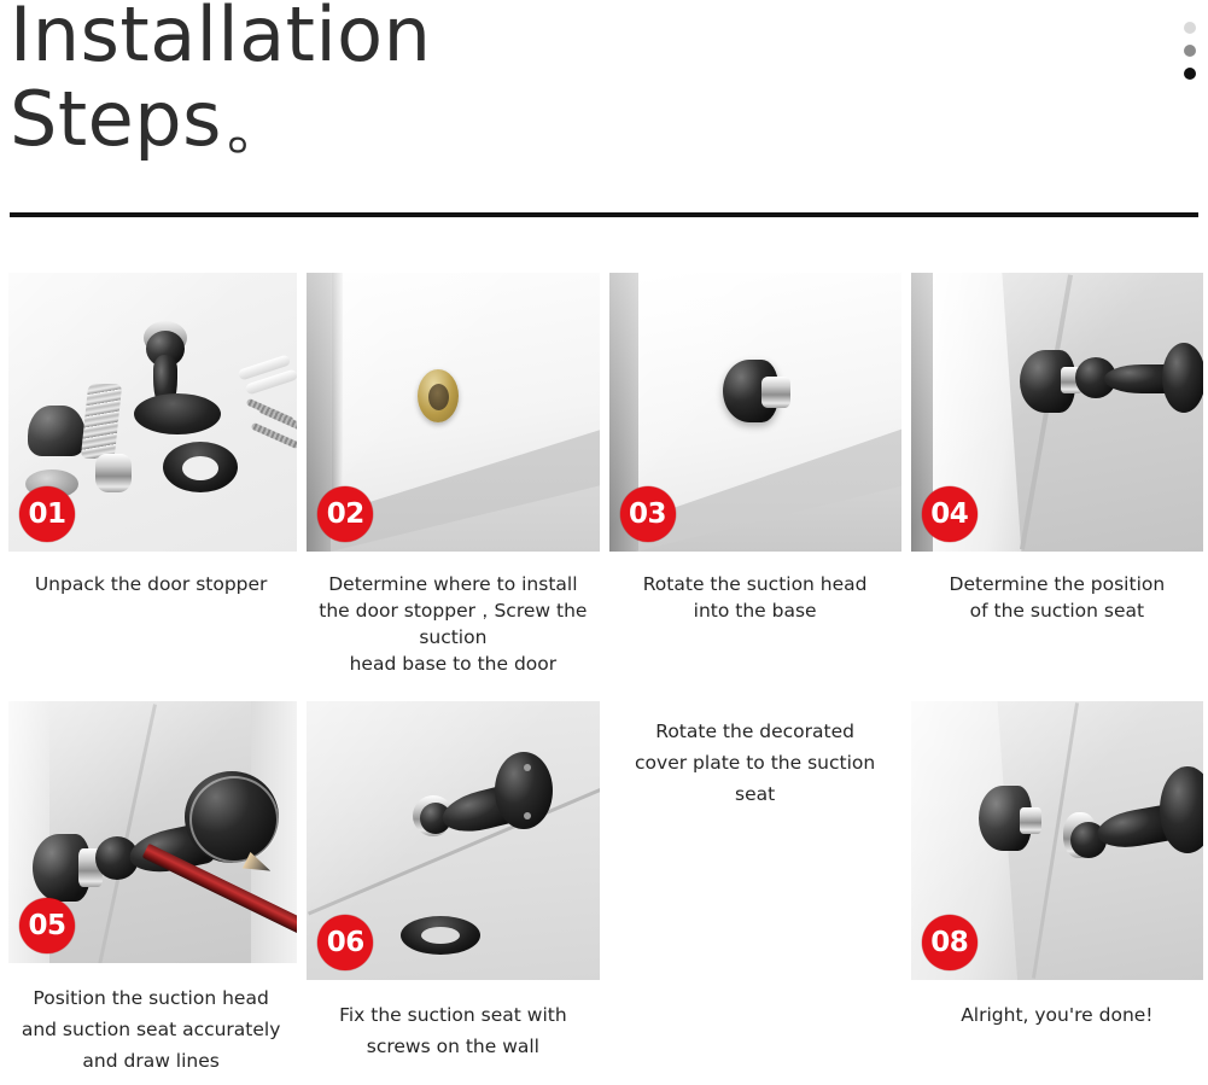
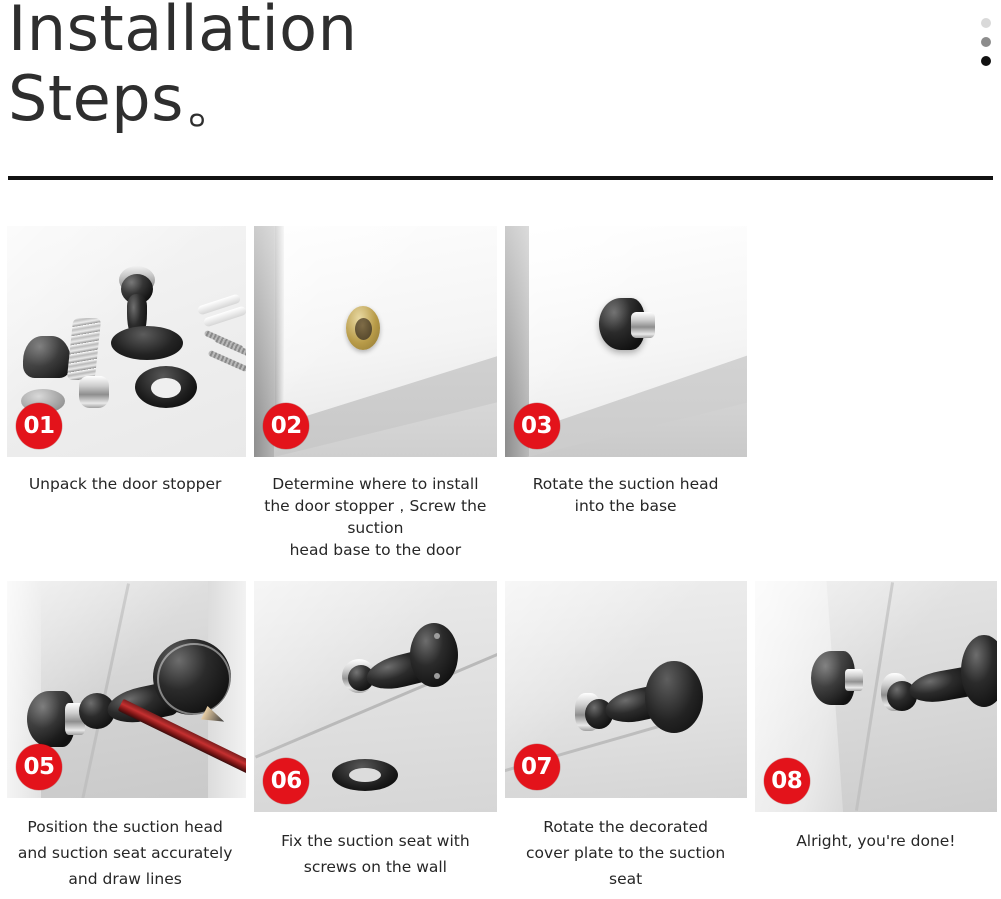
  Installation
  Steps。
  01
  Unpack the door stopper
  02
  Determine where to install
  the door stopper，Screw the suction
  head base to the door
  03
  Rotate the suction head
  into the base
- 04
- Determine the position
- of the suction seat
  05
  Position the suction head
  and suction seat accurately
  and draw lines
  06
  Fix the suction seat with
  screws on the wall
+ 07
  Rotate the decorated
  cover plate to the suction seat
  08
  Alright, you're done!
